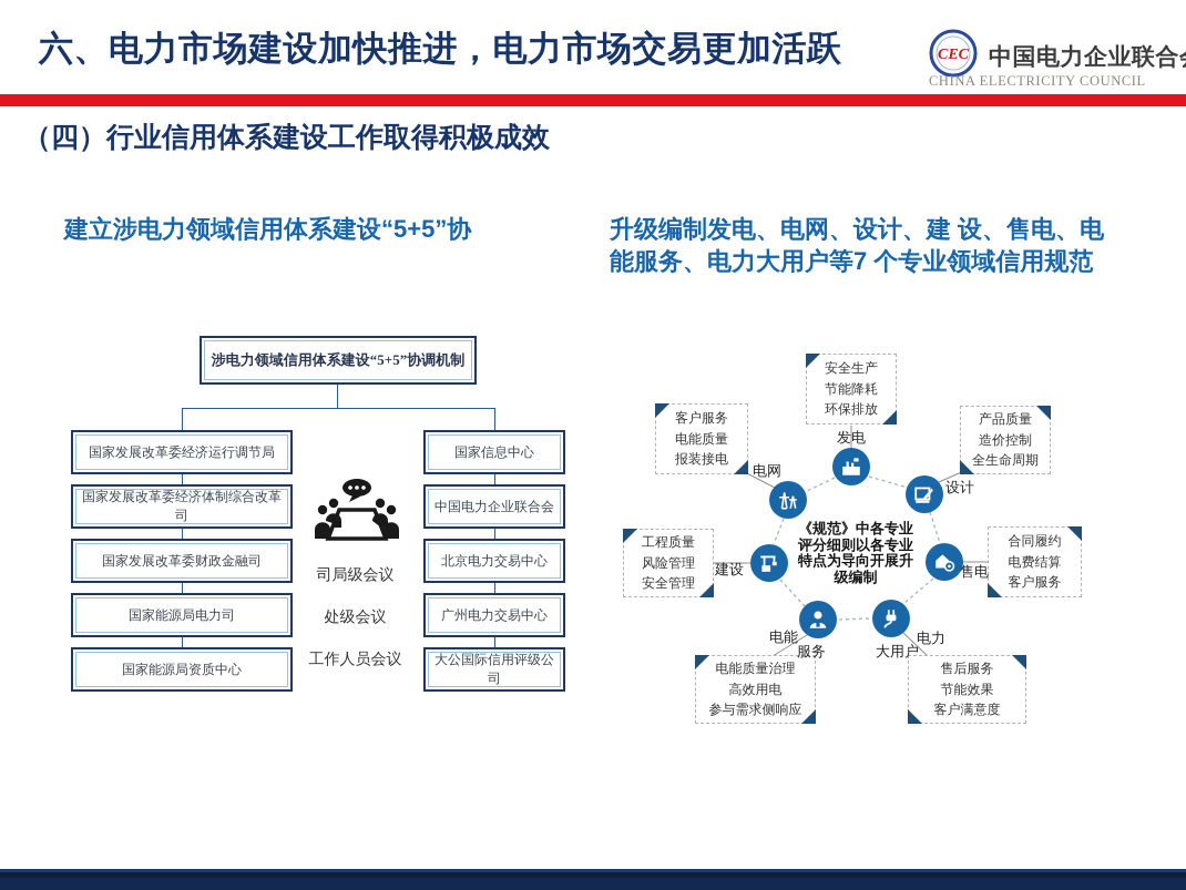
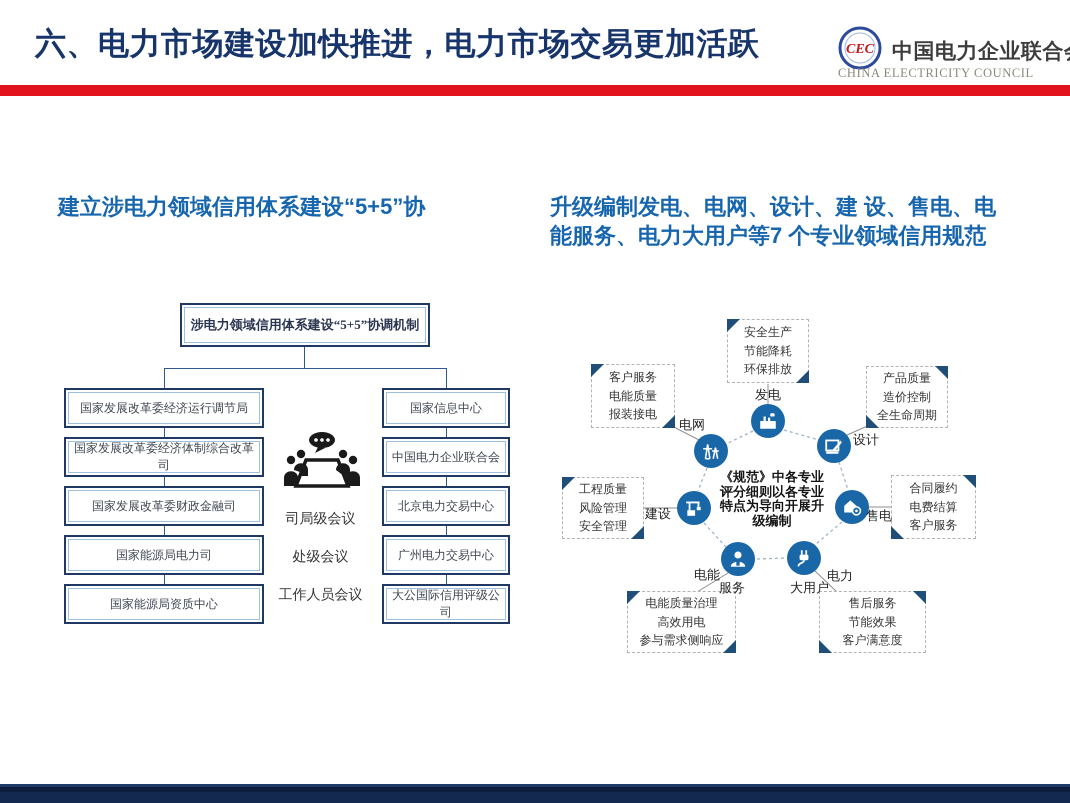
  六、电力市场建设加快推进，电力市场交易更加活跃
  CEC
  中国电力企业联合
  CHINA ELECTRICITY COUNCIL
- （四）行业信用体系建设工作取得积极成效
  建立涉电力领域信用体系建设“5+5”协
  升级编制发电、电网、设计、建 设、售电、电
  能服务、电力大用户等7 个专业领域信用规范
  涉电力领域信用体系建设“5+5”协调机制
  国家发展改革委经济运行调节局
  国家发展改革委经济体制综合改革司
  国家发展改革委财政金融司
  国家能源局电力司
  国家能源局资质中心
  国家信息中心
  中国电力企业联合会
  北京电力交易中心
  广州电力交易中心
  大公国际信用评级公司
  司局级会议
  处级会议
  工作人员会议
  安全生产
  节能降耗
  环保排放
  客户服务
  电能质量
  报装接电
  产品质量
  造价控制
  全生命周期
  工程质量
  风险管理
  安全管理
  合同履约
  电费结算
  客户服务
  电能质量治理
  高效用电
  参与需求侧响应
  售后服务
  节能效果
  客户满意度
  发电
  电网
  设计
  建设
  售电
  电能
  服务
  电力
  大用户
  《规范》中各专业
  评分细则以各专业
  特点为导向开展升
  级编制
